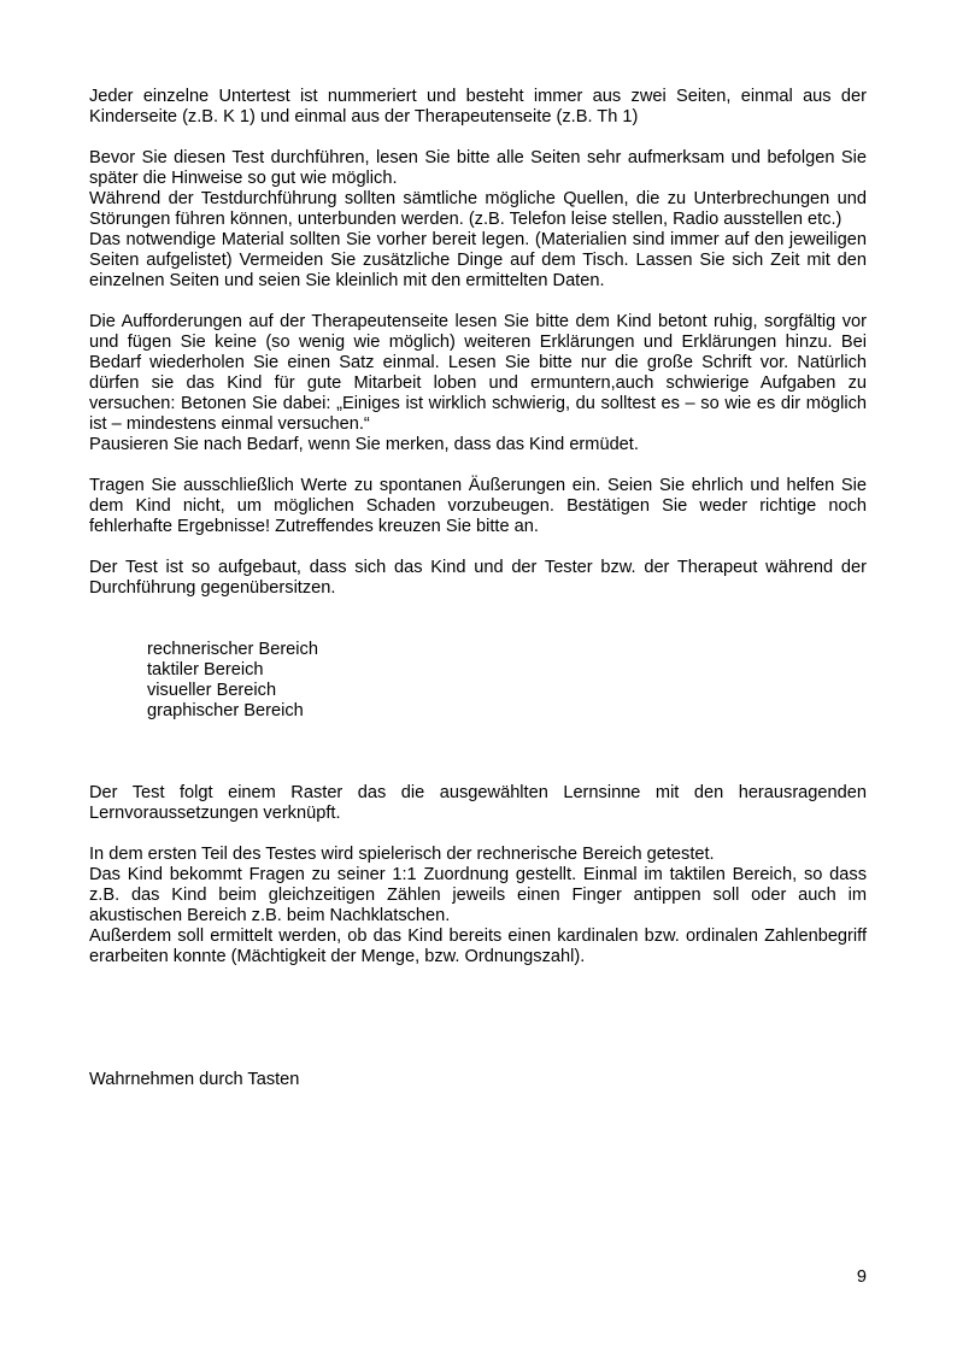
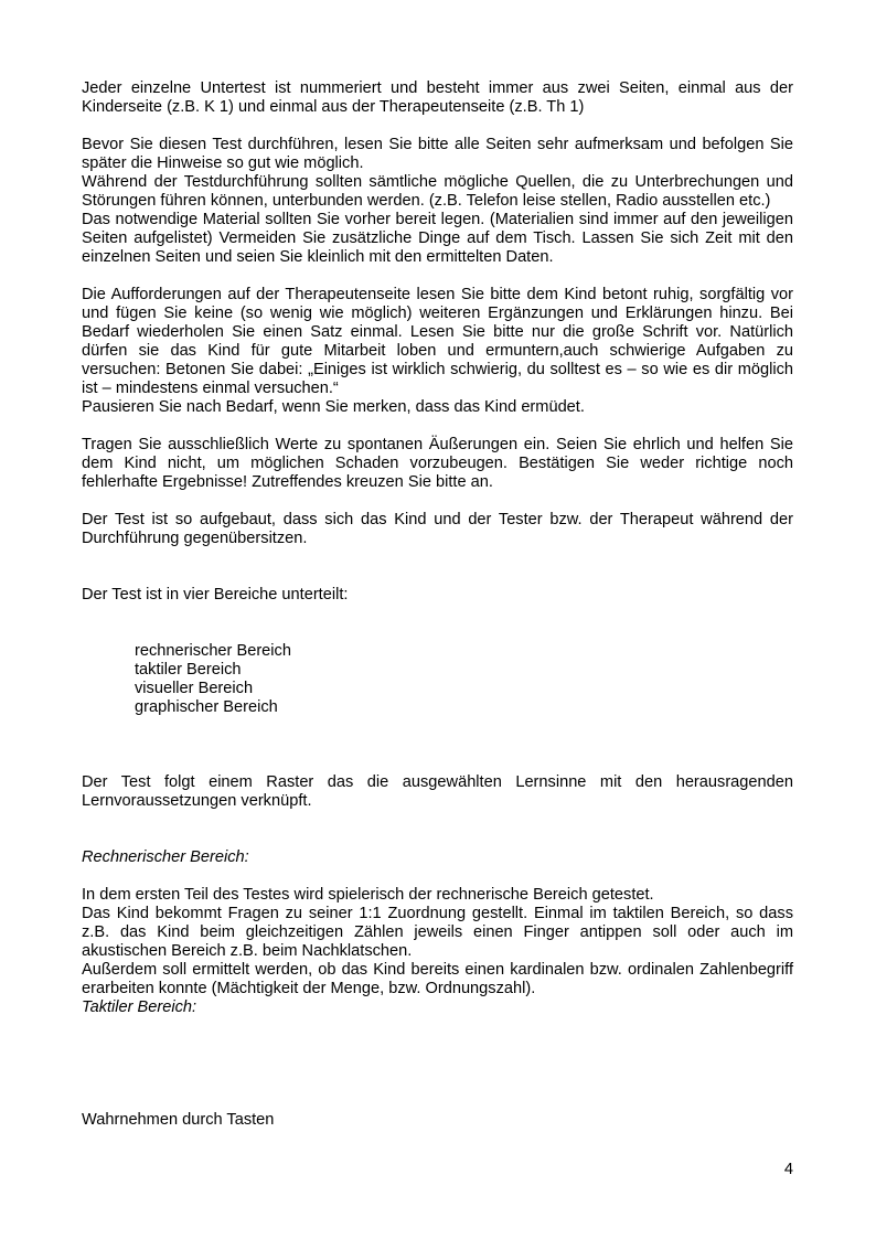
  Jeder einzelne Untertest ist nummeriert und besteht immer aus zwei Seiten, einmal aus der Kinderseite (z.B. K 1) und einmal aus der Therapeutenseite (z.B. Th 1)
  Bevor Sie diesen Test durchführen, lesen Sie bitte alle Seiten sehr aufmerksam und befolgen Sie später die Hinweise so gut wie möglich.
  Während der Testdurchführung sollten sämtliche mögliche Quellen, die zu Unterbrechungen und Störungen führen können, unterbunden werden. (z.B. Telefon leise stellen, Radio ausstellen etc.)
  Das notwendige Material sollten Sie vorher bereit legen. (Materialien sind immer auf den jeweiligen Seiten aufgelistet) Vermeiden Sie zusätzliche Dinge auf dem Tisch. Lassen Sie sich Zeit mit den einzelnen Seiten und seien Sie kleinlich mit den ermittelten Daten.
- Die Aufforderungen auf der Therapeutenseite lesen Sie bitte dem Kind betont ruhig, sorgfältig vor und fügen Sie keine (so wenig wie möglich) weiteren Erklärungen und Erklärungen hinzu. Bei Bedarf wiederholen Sie einen Satz einmal. Lesen Sie bitte nur die große Schrift vor. Natürlich dürfen sie das Kind für gute Mitarbeit loben und ermuntern,auch schwierige Aufgaben zu versuchen: Betonen Sie dabei: „Einiges ist wirklich schwierig, du solltest es – so wie es dir möglich ist – mindestens einmal versuchen.“
+ Die Aufforderungen auf der Therapeutenseite lesen Sie bitte dem Kind betont ruhig, sorgfältig vor und fügen Sie keine (so wenig wie möglich) weiteren Ergänzungen und Erklärungen hinzu. Bei Bedarf wiederholen Sie einen Satz einmal. Lesen Sie bitte nur die große Schrift vor. Natürlich dürfen sie das Kind für gute Mitarbeit loben und ermuntern,auch schwierige Aufgaben zu versuchen: Betonen Sie dabei: „Einiges ist wirklich schwierig, du solltest es – so wie es dir möglich ist – mindestens einmal versuchen.“
  Pausieren Sie nach Bedarf, wenn Sie merken, dass das Kind ermüdet.
  Tragen Sie ausschließlich Werte zu spontanen Äußerungen ein. Seien Sie ehrlich und helfen Sie dem Kind nicht, um möglichen Schaden vorzubeugen. Bestätigen Sie weder richtige noch fehlerhafte Ergebnisse! Zutreffendes kreuzen Sie bitte an.
  Der Test ist so aufgebaut, dass sich das Kind und der Tester bzw. der Therapeut während der Durchführung gegenübersitzen.
+ Der Test ist in vier Bereiche unterteilt:
  rechnerischer Bereich
  taktiler Bereich
  visueller Bereich
  graphischer Bereich
  Der Test folgt einem Raster das die ausgewählten Lernsinne mit den herausragenden Lernvoraussetzungen verknüpft.
+ Rechnerischer Bereich:
  In dem ersten Teil des Testes wird spielerisch der rechnerische Bereich getestet.
  Das Kind bekommt Fragen zu seiner 1:1 Zuordnung gestellt. Einmal im taktilen Bereich, so dass z.B. das Kind beim gleichzeitigen Zählen jeweils einen Finger antippen soll oder auch im akustischen Bereich z.B. beim Nachklatschen.
  Außerdem soll ermittelt werden, ob das Kind bereits einen kardinalen bzw. ordinalen Zahlenbegriff erarbeiten konnte (Mächtigkeit der Menge, bzw. Ordnungszahl).
+ Taktiler Bereich:
  Wahrnehmen durch Tasten
- 9
+ 4
